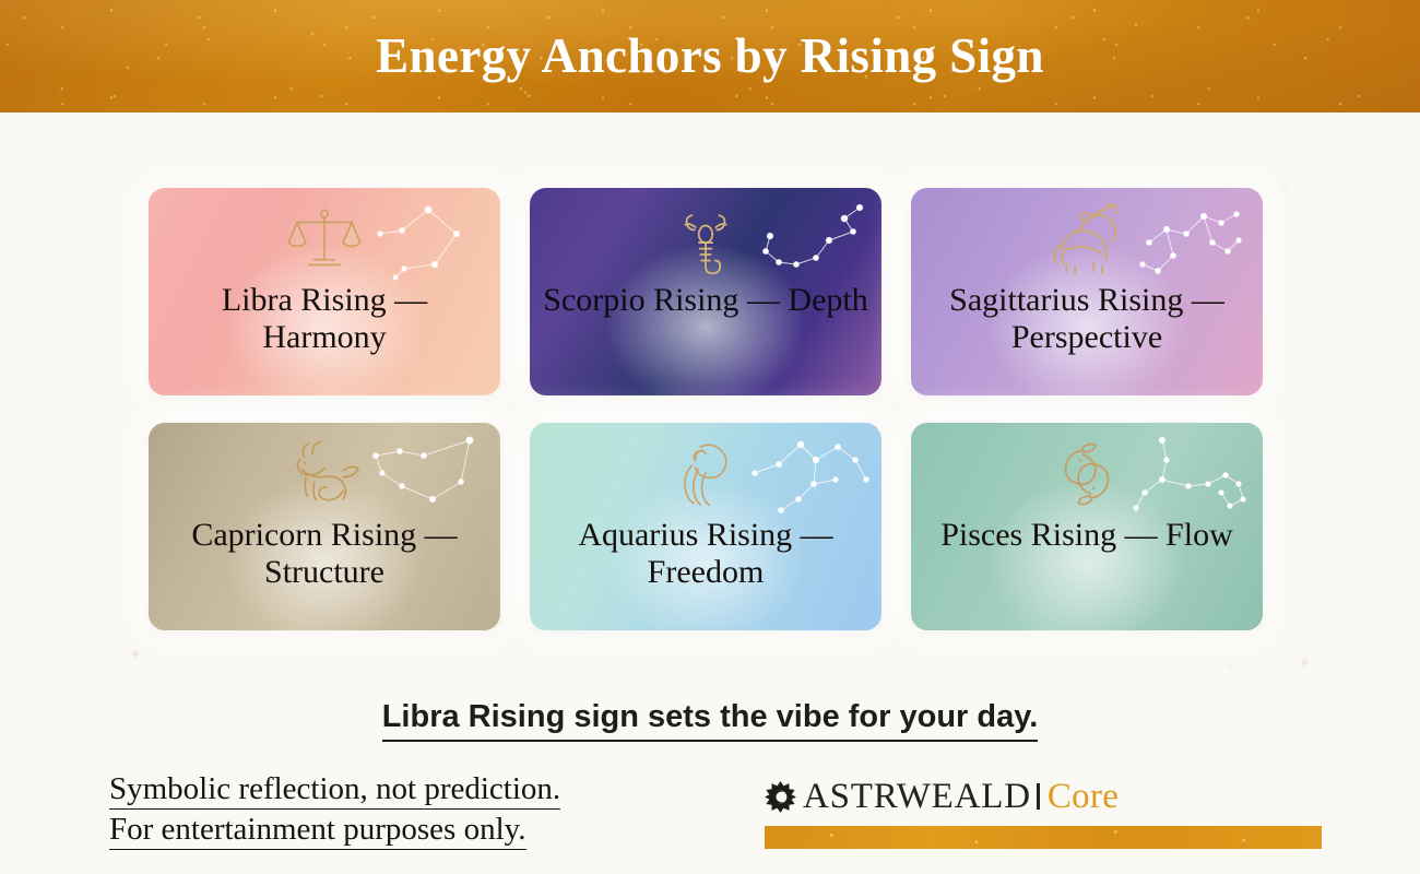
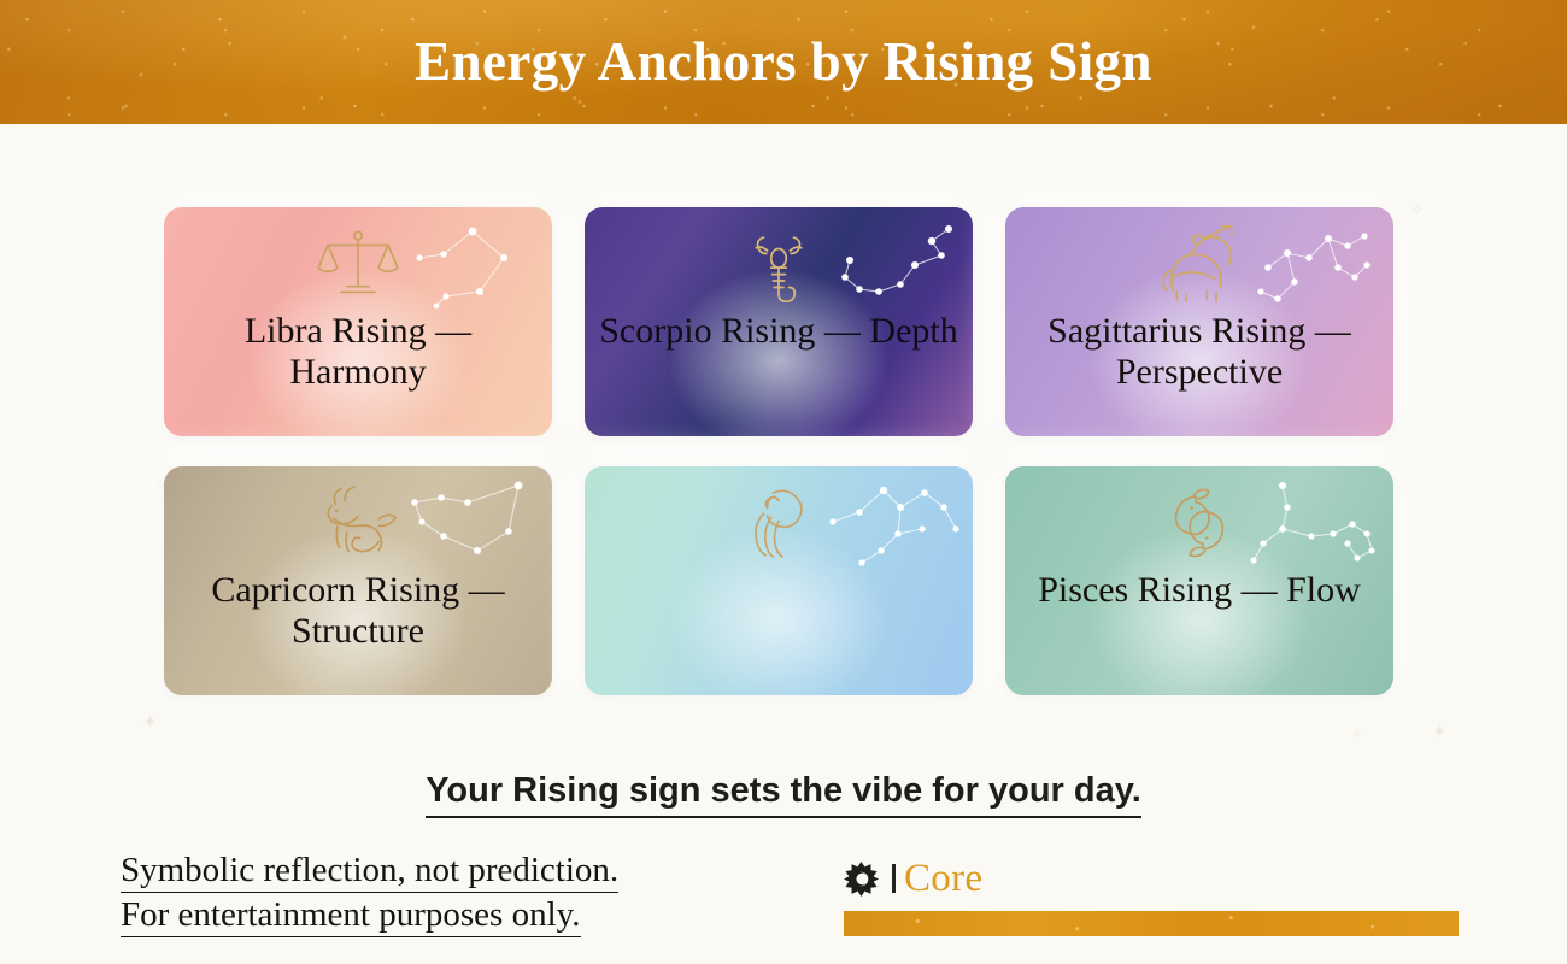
  Energy Anchors by Rising Sign
  ✧
  Libra Rising — Harmony
  Scorpio Rising — Depth
  Sagittarius Rising — Perspective
  Capricorn Rising — Structure
- Aquarius Rising — Freedom
  Pisces Rising — Flow
- Libra Rising sign sets the vibe for your day.
+ Your Rising sign sets the vibe for your day.
  Symbolic reflection, not prediction.
  For entertainment purposes only.
- ASTRWEALD
  Core
